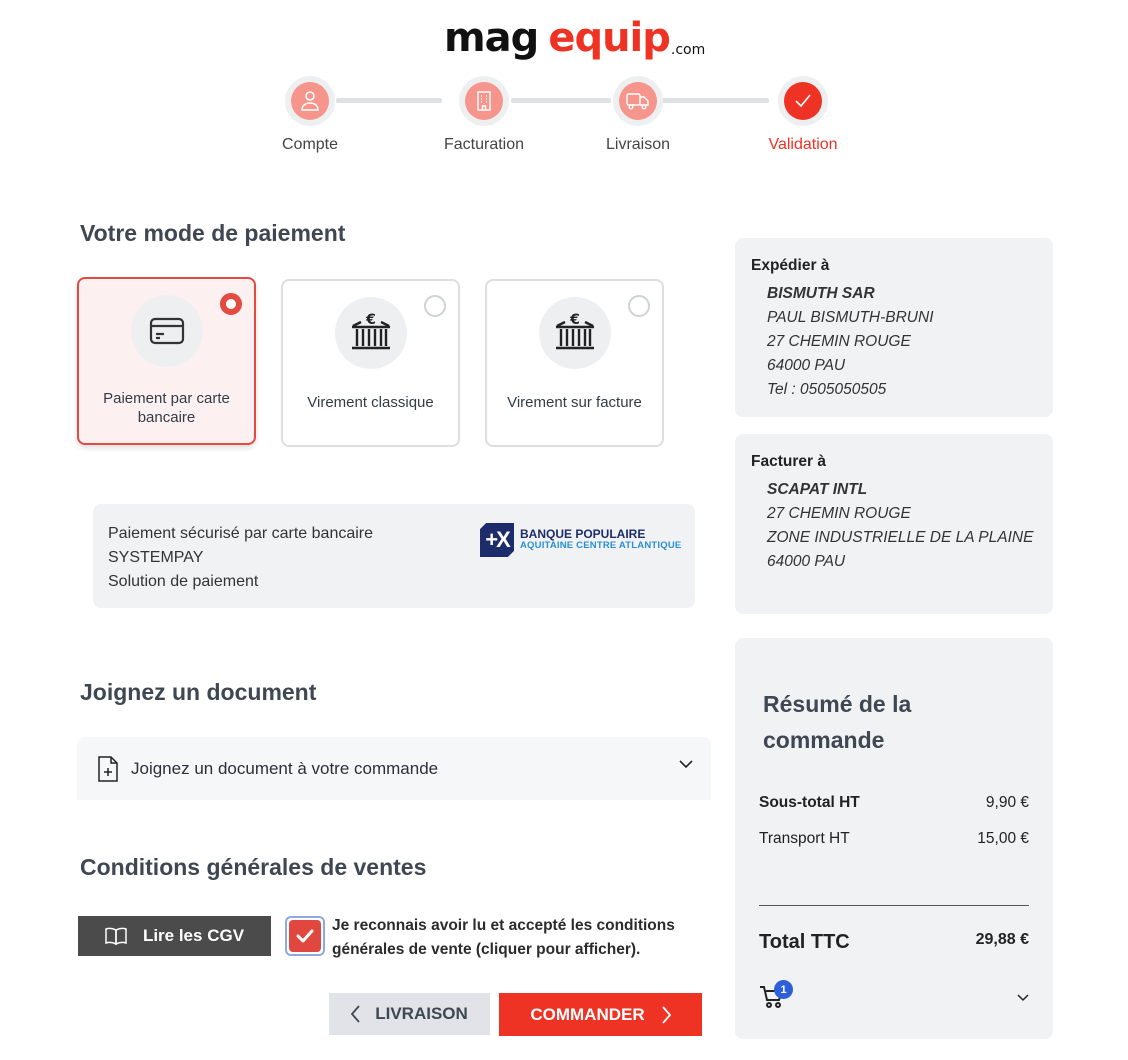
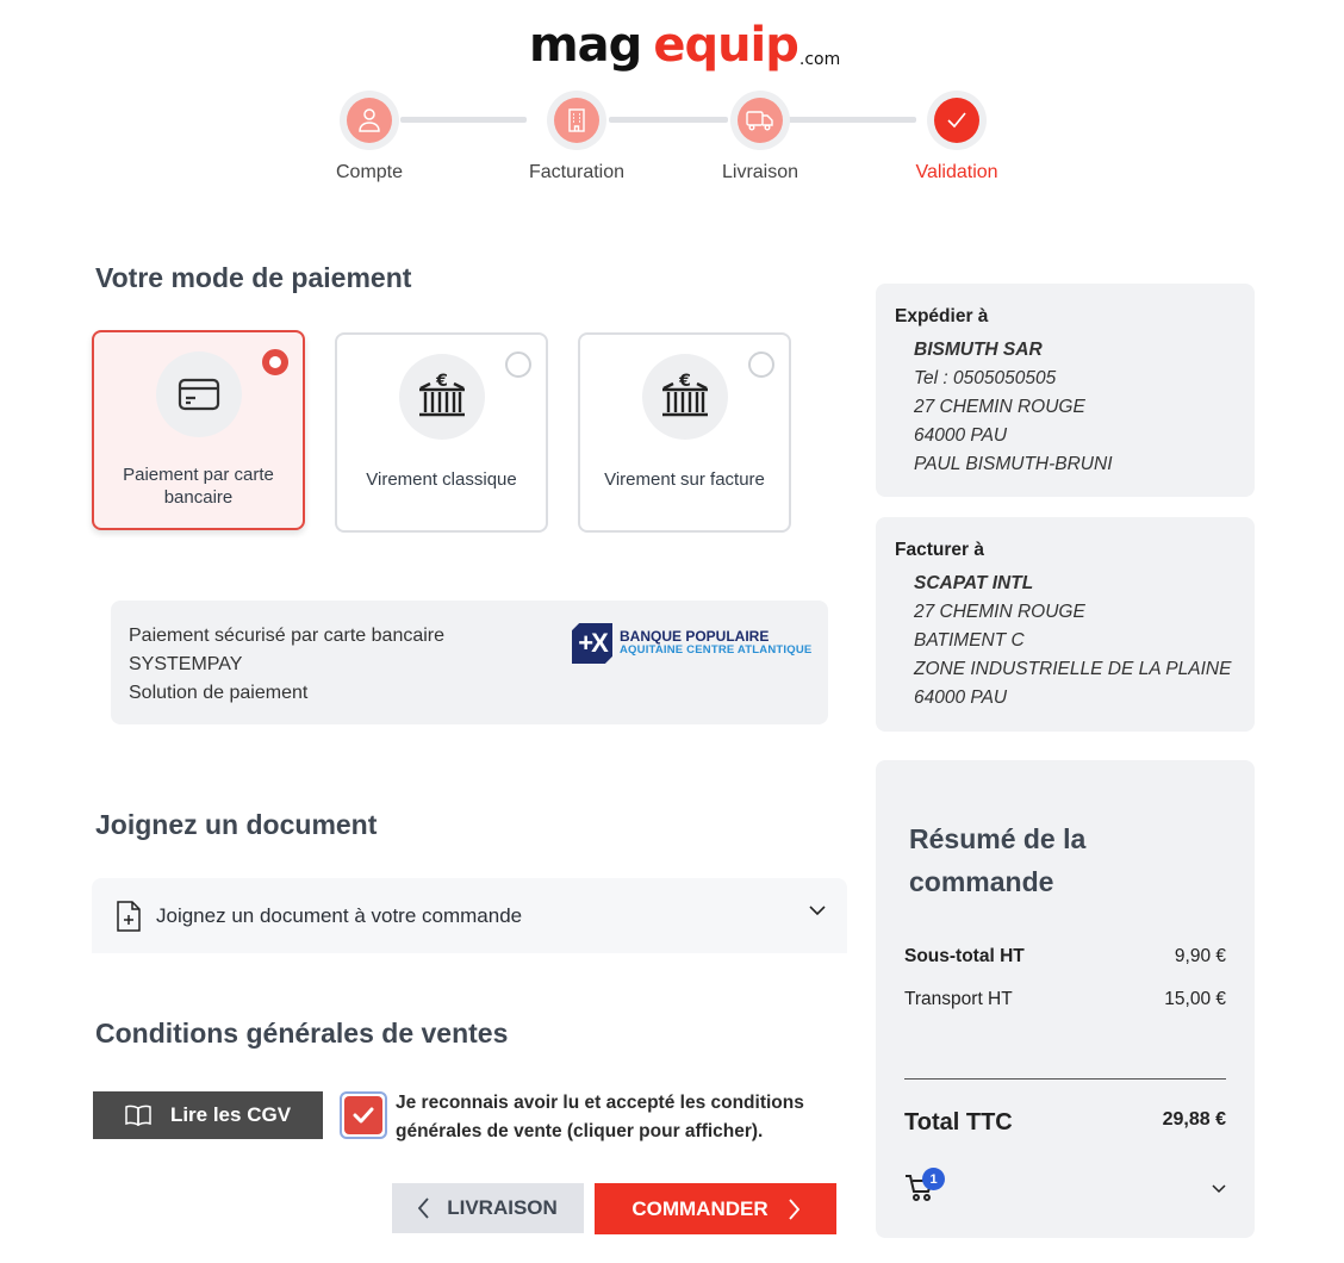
  mag
  equip
  .com
  Compte
  Facturation
  Livraison
  Validation
  Votre mode de paiement
  Paiement par carte bancaire
  €
  Virement classique
  €
  Virement sur facture
  Paiement sécurisé par carte bancaire
  SYSTEMPAY
  Solution de paiement
  +X
  BANQUE POPULAIRE
  AQUITAINE CENTRE ATLANTIQUE
  Joignez un document
  Joignez un document à votre commande
  Conditions générales de ventes
  Lire les CGV
  Je reconnais avoir lu et accepté les conditions générales de vente (cliquer pour afficher).
  LIVRAISON
  COMMANDER
  Expédier à
  BISMUTH SAR
- PAUL BISMUTH-BRUNI
+ Tel : 0505050505
  27 CHEMIN ROUGE
  64000 PAU
- Tel : 0505050505
+ PAUL BISMUTH-BRUNI
  Facturer à
  SCAPAT INTL
  27 CHEMIN ROUGE
+ BATIMENT C
  ZONE INDUSTRIELLE DE LA PLAINE
  64000 PAU
  Résumé de la commande
  Sous-total HT
  9,90 €
  Transport HT
  15,00 €
  Total TTC
  29,88 €
  1
